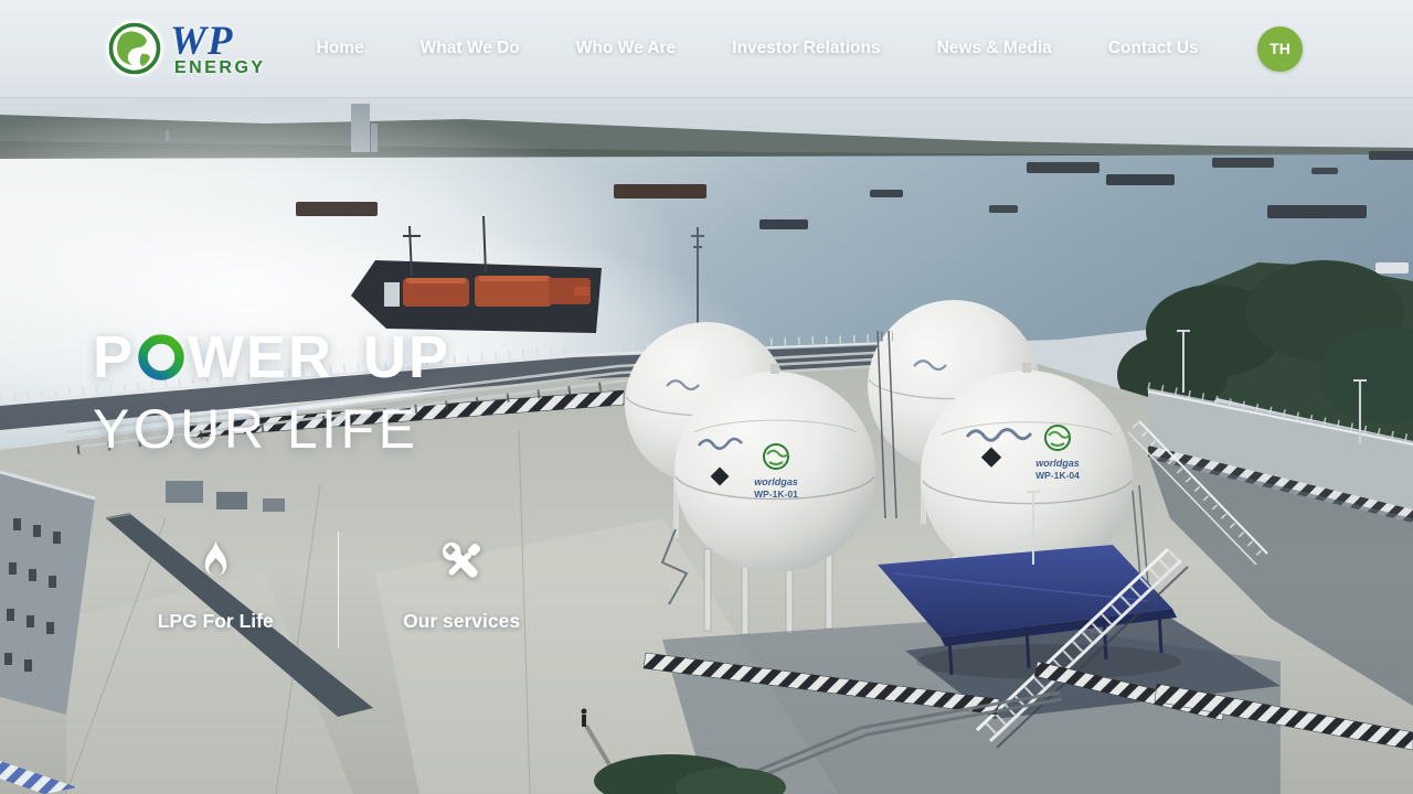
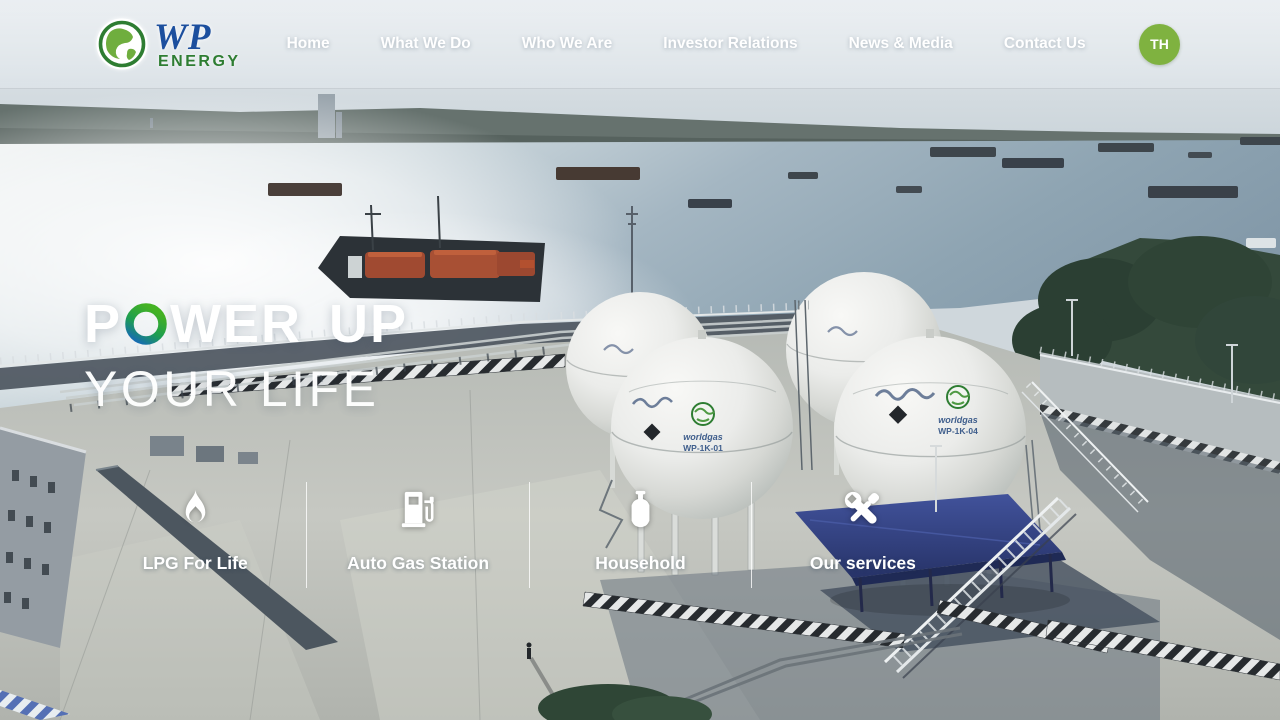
  worldgas
  WP-1K-01
  worldgas
  WP-1K-04
  WP
  ENERGY
  Home
  What We Do
  Who We Are
  Investor Relations
  News & Media
  Contact Us
  TH
  P
  WER
  UP
  YOUR LIFE
  LPG For Life
+ Auto Gas Station
+ Household
  Our services
